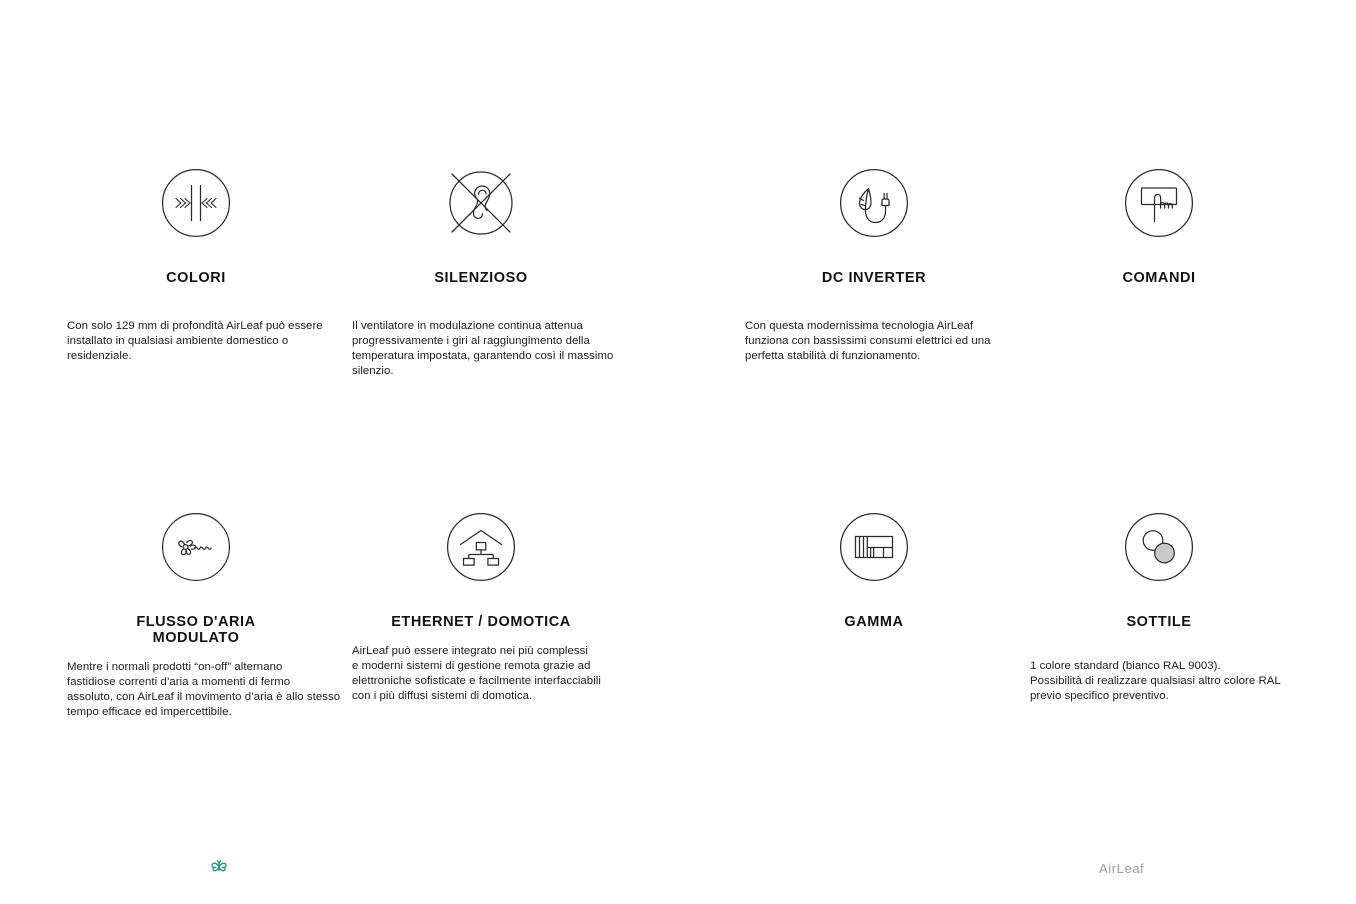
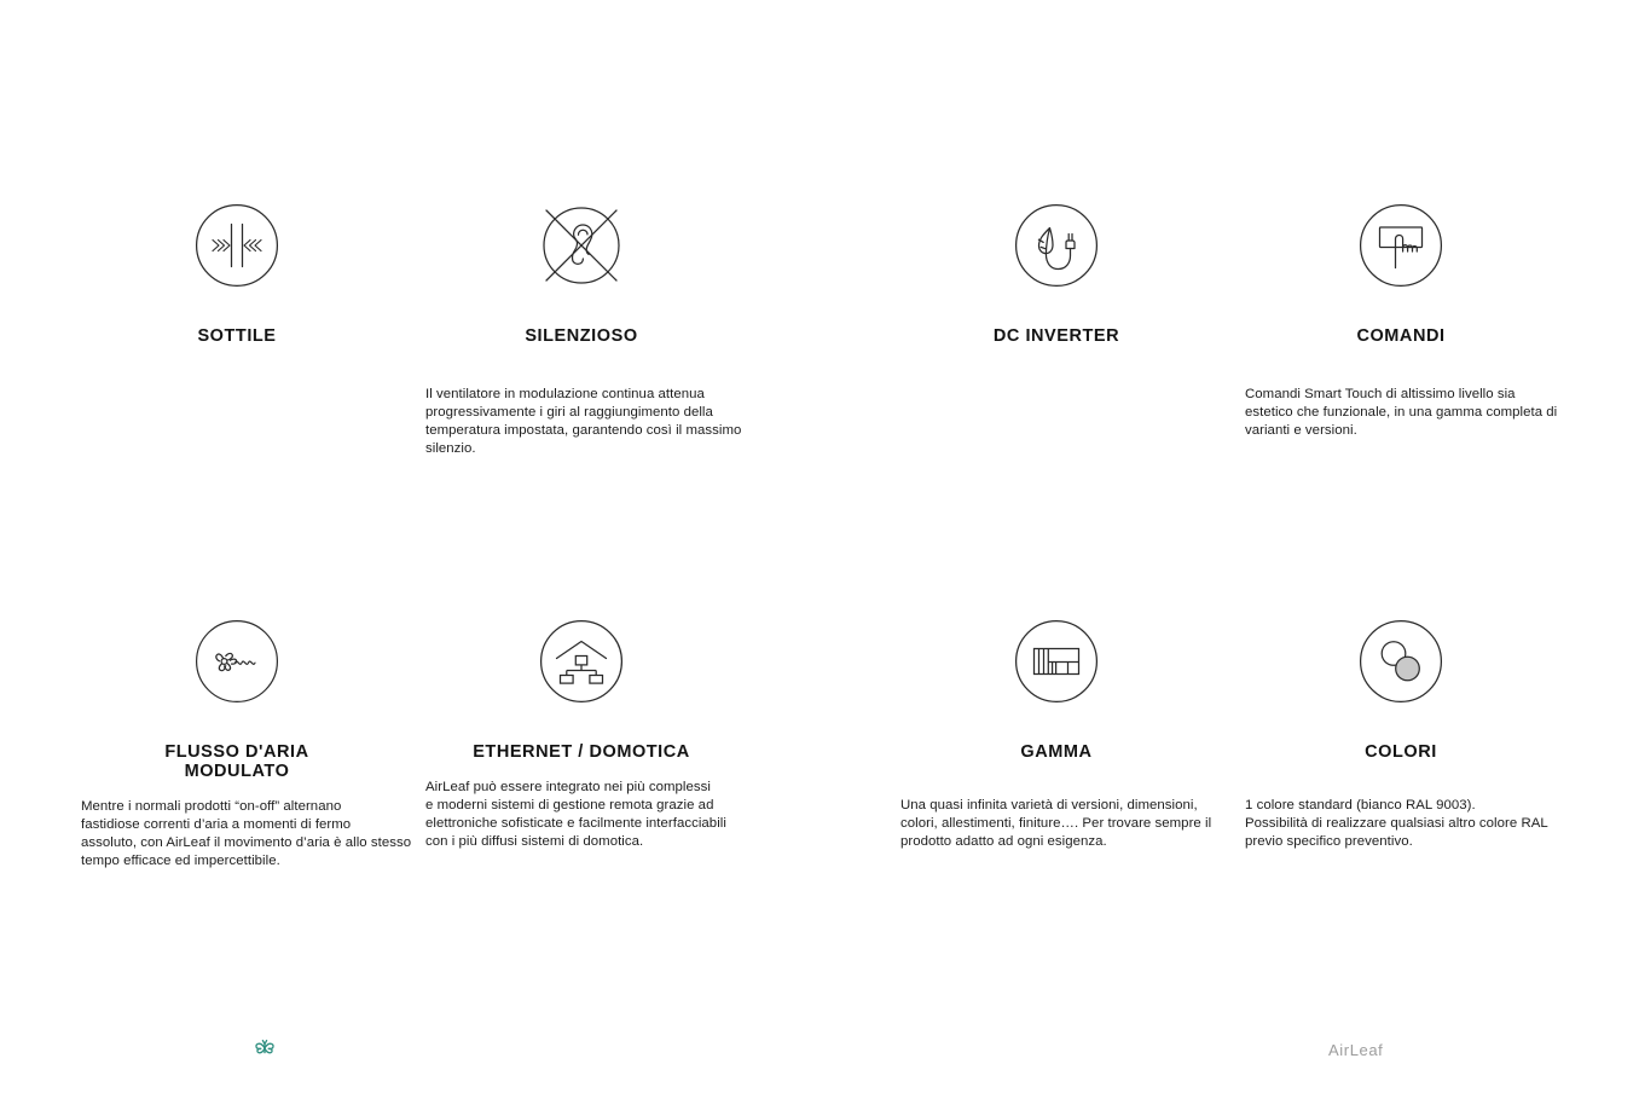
- COLORI
+ SOTTILE
- Con solo 129 mm di profondità AirLeaf può essere
- installato in qualsiasi ambiente domestico o
- residenziale.
  SILENZIOSO
  Il ventilatore in modulazione continua attenua
  progressivamente i giri al raggiungimento della
  temperatura impostata, garantendo così il massimo
  silenzio.
  DC INVERTER
- Con questa modernissima tecnologia AirLeaf
- funziona con bassissimi consumi elettrici ed una
- perfetta stabilità di funzionamento.
  COMANDI
+ Comandi Smart Touch di altissimo livello sia
+ estetico che funzionale, in una gamma completa di
+ varianti e versioni.
  FLUSSO D'ARIA
  MODULATO
  Mentre i normali prodotti “on-off” alternano
  fastidiose correnti d’aria a momenti di fermo
  assoluto, con AirLeaf il movimento d’aria è allo stesso
  tempo efficace ed impercettibile.
  ETHERNET / DOMOTICA
  AirLeaf può essere integrato nei più complessi
  e moderni sistemi di gestione remota grazie ad
  elettroniche sofisticate e facilmente interfacciabili
  con i più diffusi sistemi di domotica.
  GAMMA
+ Una quasi infinita varietà di versioni, dimensioni,
+ colori, allestimenti, finiture…. Per trovare sempre il
+ prodotto adatto ad ogni esigenza.
- SOTTILE
+ COLORI
  1 colore standard (bianco RAL 9003).
  Possibilità di realizzare qualsiasi altro colore RAL
  previo specifico preventivo.
  AirLeaf
